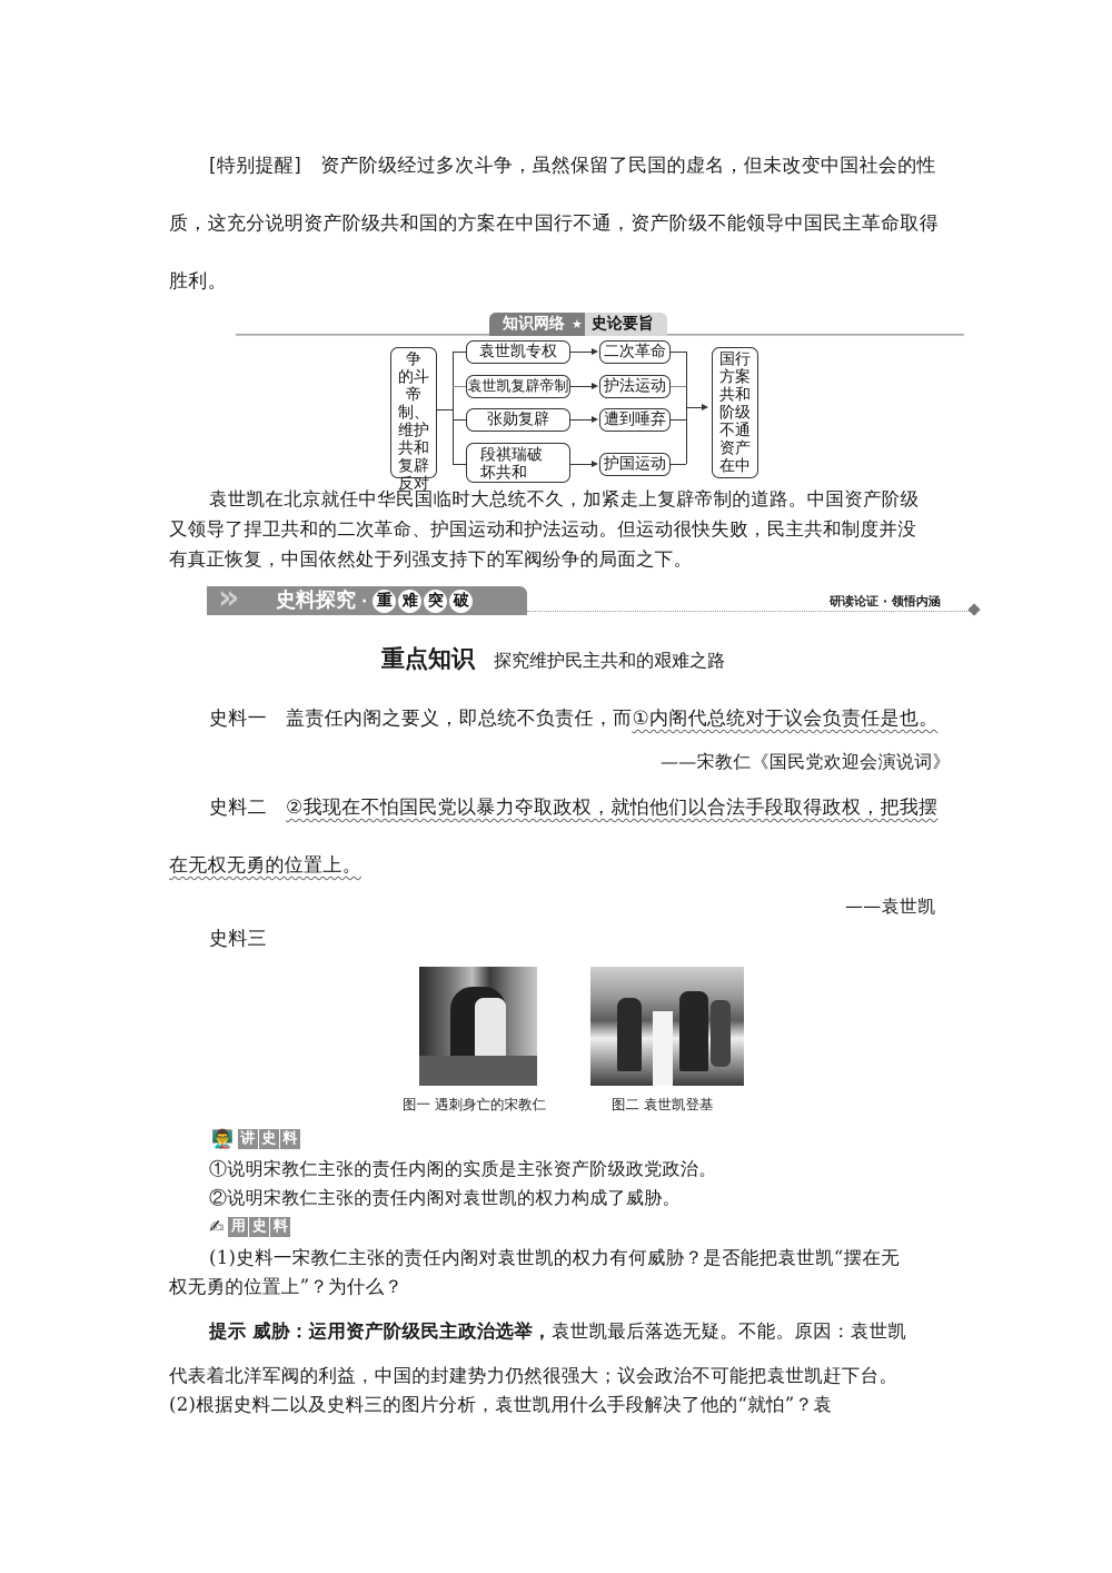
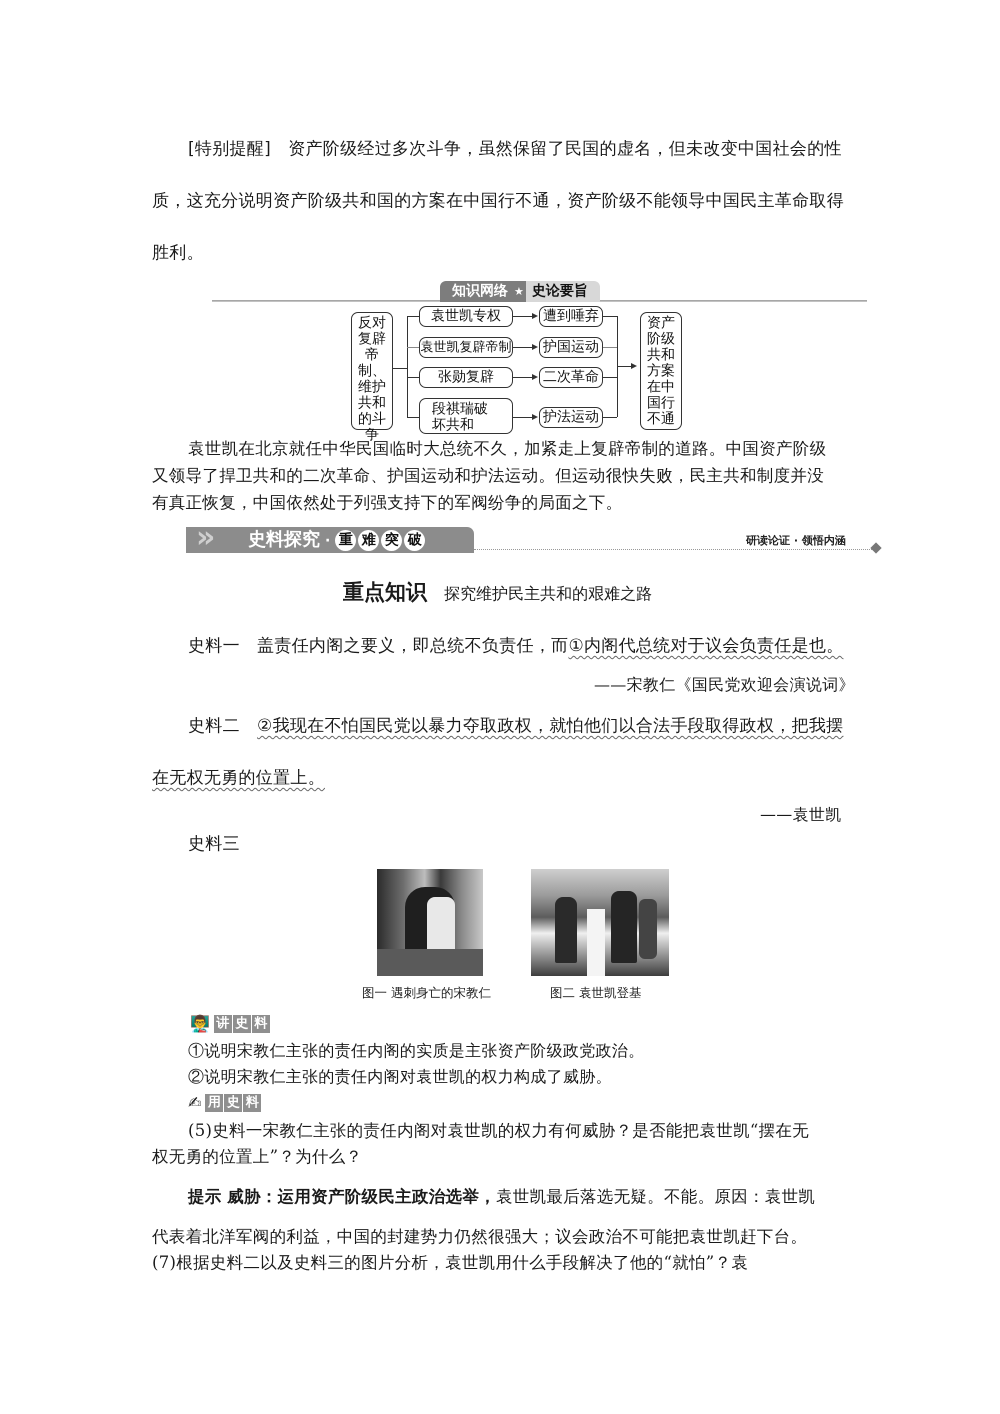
  [特别提醒] 资产阶级经过多次斗争，虽然保留了民国的虚名，但未改变中国社会的性
  质，这充分说明资产阶级共和国的方案在中国行不通，资产阶级不能领导中国民主革命取得
  胜利。
  知识网络
  ★
  史论要旨
- 争
+ 反对
- 的斗
+ 复辟
  帝制、
  维护
  共和
- 复辟
+ 的斗
- 反对
+ 争
  袁世凯专权
  袁世凯复辟帝制
  张勋复辟
  段祺瑞破
  坏共和
- 二次革命
+ 遭到唾弃
- 护法运动
+ 护国运动
- 遭到唾弃
+ 二次革命
- 护国运动
+ 护法运动
- 国行
+ 资产
- 方案
+ 阶级
  共和
- 阶级
+ 方案
- 不通
+ 在中
- 资产
+ 国行
- 在中
+ 不通
  袁世凯在北京就任中华民国临时大总统不久，加紧走上复辟帝制的道路。中国资产阶级
  又领导了捍卫共和的二次革命、护国运动和护法运动。但运动很快失败，民主共和制度并没
  有真正恢复，中国依然处于列强支持下的军阀纷争的局面之下。
  »
  史料探究 · 重 难 突 破
  研读论证 · 领悟内涵
  重点知识 探究维护民主共和的艰难之路
  史料一 盖责任内阁之要义，即总统不负责任，而①内阁代总统对于议会负责任是也。
  ——宋教仁《国民党欢迎会演说词》
  史料二 ②我现在不怕国民党以暴力夺取政权，就怕他们以合法手段取得政权，把我摆
  在无权无勇的位置上。
  ——袁世凯
  史料三
  图一 遇刺身亡的宋教仁
  图二 袁世凯登基
  👨‍🏫
  讲
  史
  料
  ①说明宋教仁主张的责任内阁的实质是主张资产阶级政党政治。
  ②说明宋教仁主张的责任内阁对袁世凯的权力构成了威胁。
  ✍
  用
  史
  料
- (1)史料一宋教仁主张的责任内阁对袁世凯的权力有何威胁？是否能把袁世凯“摆在无
+ (5)史料一宋教仁主张的责任内阁对袁世凯的权力有何威胁？是否能把袁世凯“摆在无
  权无勇的位置上”？为什么？
  提示 威胁：运用资产阶级民主政治选举，袁世凯最后落选无疑。不能。原因：袁世凯
  代表着北洋军阀的利益，中国的封建势力仍然很强大；议会政治不可能把袁世凯赶下台。
- (2)根据史料二以及史料三的图片分析，袁世凯用什么手段解决了他的“就怕”？袁
+ (7)根据史料二以及史料三的图片分析，袁世凯用什么手段解决了他的“就怕”？袁
